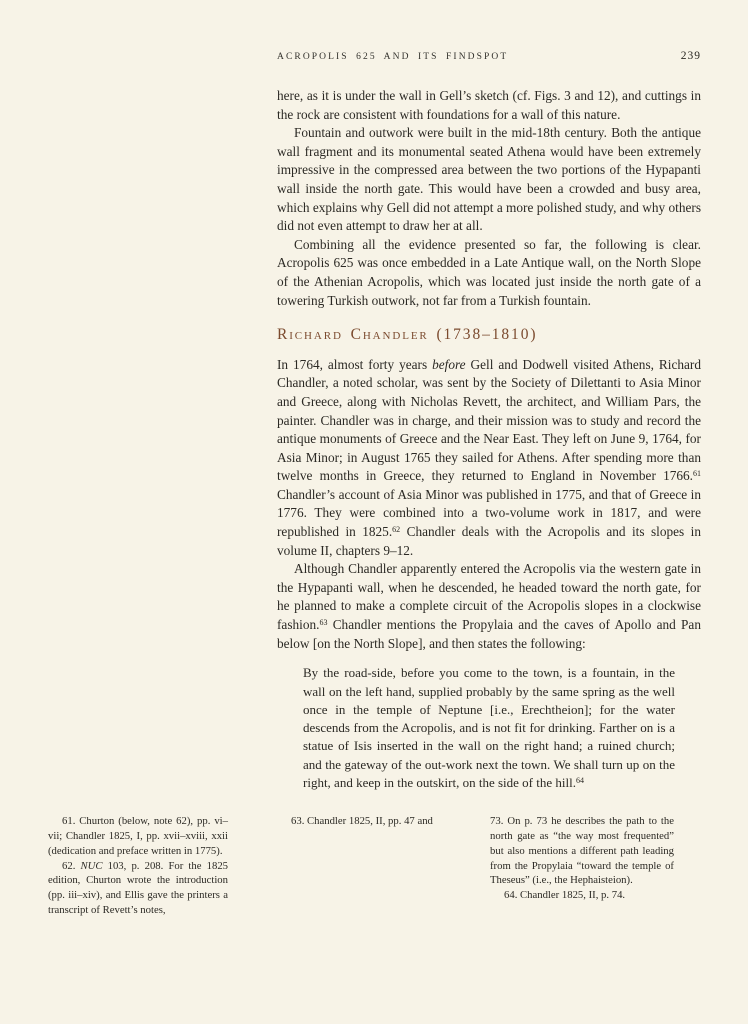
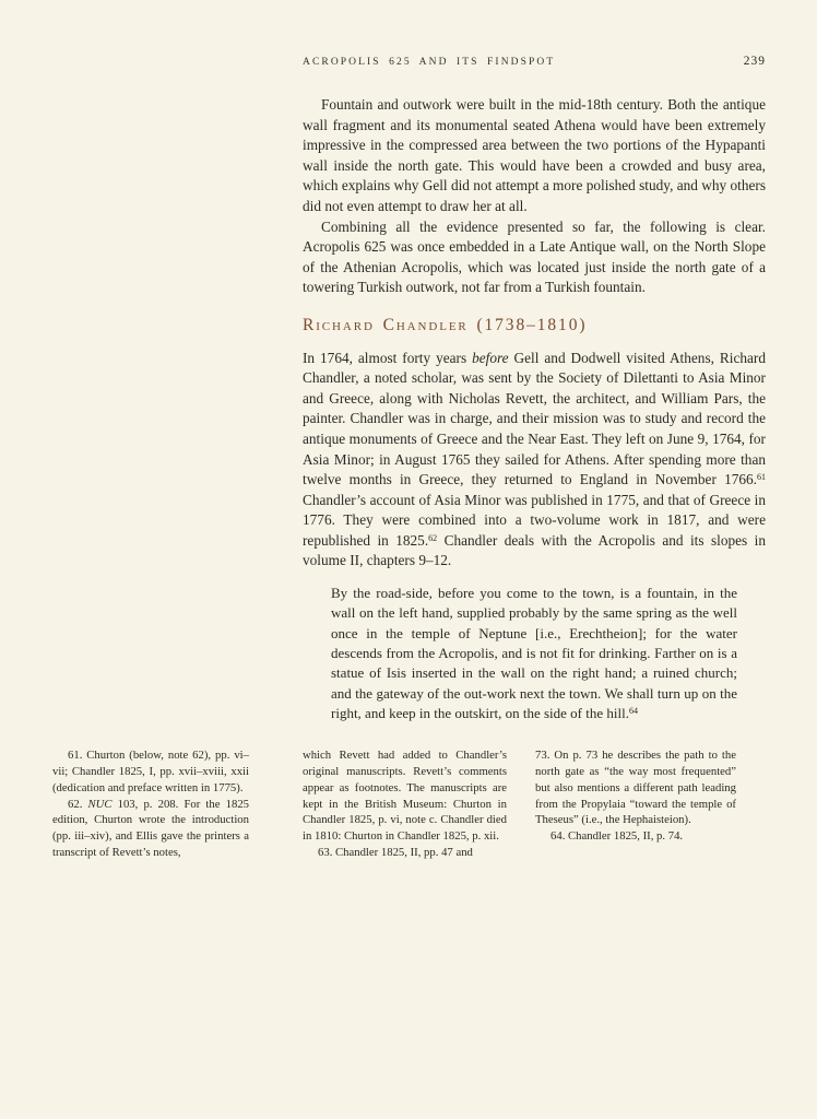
  ACROPOLIS 625 AND ITS FINDSPOT
  239
- here, as it is under the wall in Gell’s sketch (cf. Figs. 3 and 12), and cuttings in the rock are consistent with foundations for a wall of this nature.
  Fountain and outwork were built in the mid-18th century. Both the antique wall fragment and its monumental seated Athena would have been extremely impressive in the compressed area between the two portions of the Hypapanti wall inside the north gate. This would have been a crowded and busy area, which explains why Gell did not attempt a more polished study, and why others did not even attempt to draw her at all.
  Combining all the evidence presented so far, the following is clear. Acropolis 625 was once embedded in a Late Antique wall, on the North Slope of the Athenian Acropolis, which was located just inside the north gate of a towering Turkish outwork, not far from a Turkish fountain.
  Richard Chandler (1738–1810)
  In 1764, almost forty years before Gell and Dodwell visited Athens, Richard Chandler, a noted scholar, was sent by the Society of Dilettanti to Asia Minor and Greece, along with Nicholas Revett, the architect, and William Pars, the painter. Chandler was in charge, and their mission was to study and record the antique monuments of Greece and the Near East. They left on June 9, 1764, for Asia Minor; in August 1765 they sailed for Athens. After spending more than twelve months in Greece, they returned to England in November 1766.61 Chandler’s account of Asia Minor was published in 1775, and that of Greece in 1776. They were combined into a two-volume work in 1817, and were republished in 1825.62 Chandler deals with the Acropolis and its slopes in volume II, chapters 9–12.
- Although Chandler apparently entered the Acropolis via the western gate in the Hypapanti wall, when he descended, he headed toward the north gate, for he planned to make a complete circuit of the Acropolis slopes in a clockwise fashion.63 Chandler mentions the Propylaia and the caves of Apollo and Pan below [on the North Slope], and then states the following:
  By the road-side, before you come to the town, is a fountain, in the wall on the left hand, supplied probably by the same spring as the well once in the temple of Neptune [i.e., Erechtheion]; for the water descends from the Acropolis, and is not fit for drinking. Farther on is a statue of Isis inserted in the wall on the right hand; a ruined church; and the gateway of the out-work next the town. We shall turn up on the right, and keep in the outskirt, on the side of the hill.64
  61. Churton (below, note 62), pp. vi–vii; Chandler 1825, I, pp. xvii–xviii, xxii (dedication and preface written in 1775).
  62. NUC 103, p. 208. For the 1825 edition, Churton wrote the introduction (pp. iii–xiv), and Ellis gave the printers a transcript of Revett’s notes,
+ which Revett had added to Chandler’s original manuscripts. Revett’s comments appear as footnotes. The manuscripts are kept in the British Museum: Churton in Chandler 1825, p. vi, note c. Chandler died in 1810: Churton in Chandler 1825, p. xii.
  63. Chandler 1825, II, pp. 47 and
  73. On p. 73 he describes the path to the north gate as “the way most frequented” but also mentions a different path leading from the Propylaia “toward the temple of Theseus” (i.e., the Hephaisteion).
  64. Chandler 1825, II, p. 74.
